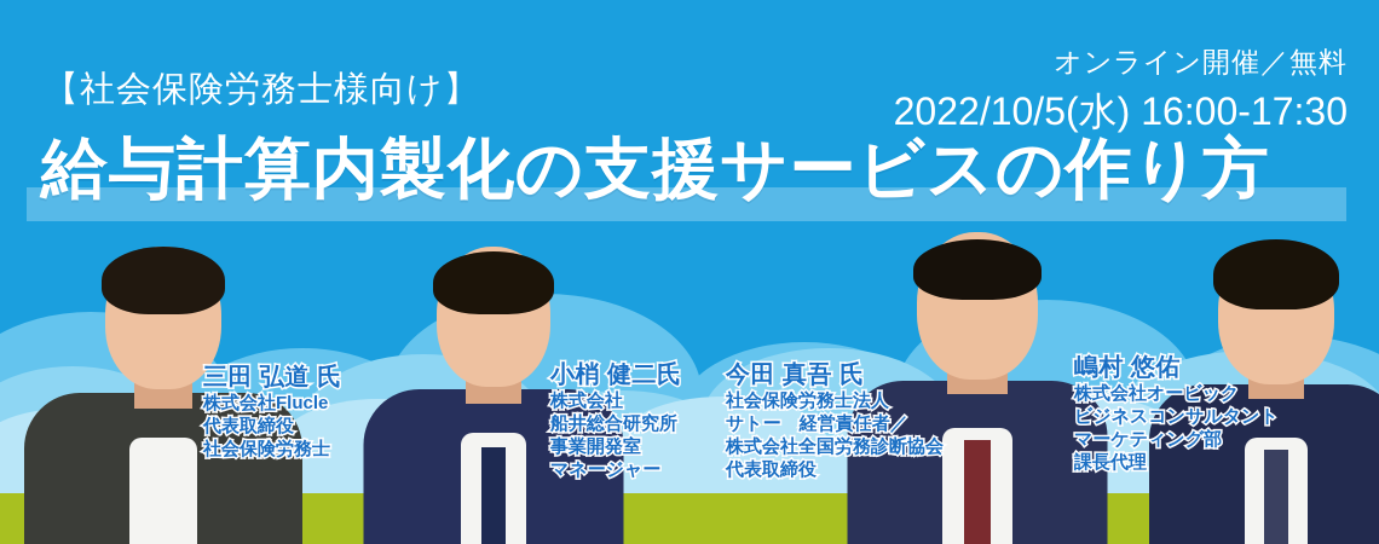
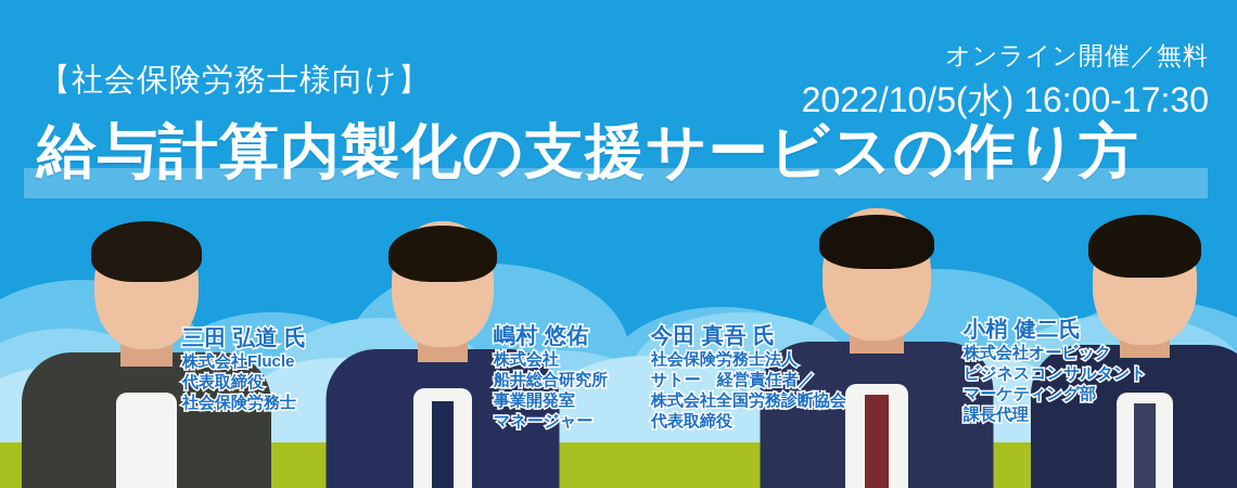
  【社会保険労務士様向け】
  給与計算内製化の支援サービスの作り方
  オンライン開催／無料
  2022/10/5(水) 16:00-17:30
  三田 弘道 氏
  株式会社Flucle
  代表取締役
  社会保険労務士
- 小梢 健二氏
+ 嶋村 悠佑
  株式会社
  船井総合研究所
  事業開発室
  マネージャー
  今田 真吾 氏
  社会保険労務士法人
  サトー 経営責任者／
  株式会社全国労務診断協会
  代表取締役
- 嶋村 悠佑
+ 小梢 健二氏
  株式会社オービック
  ビジネスコンサルタント
  マーケティング部
  課長代理
